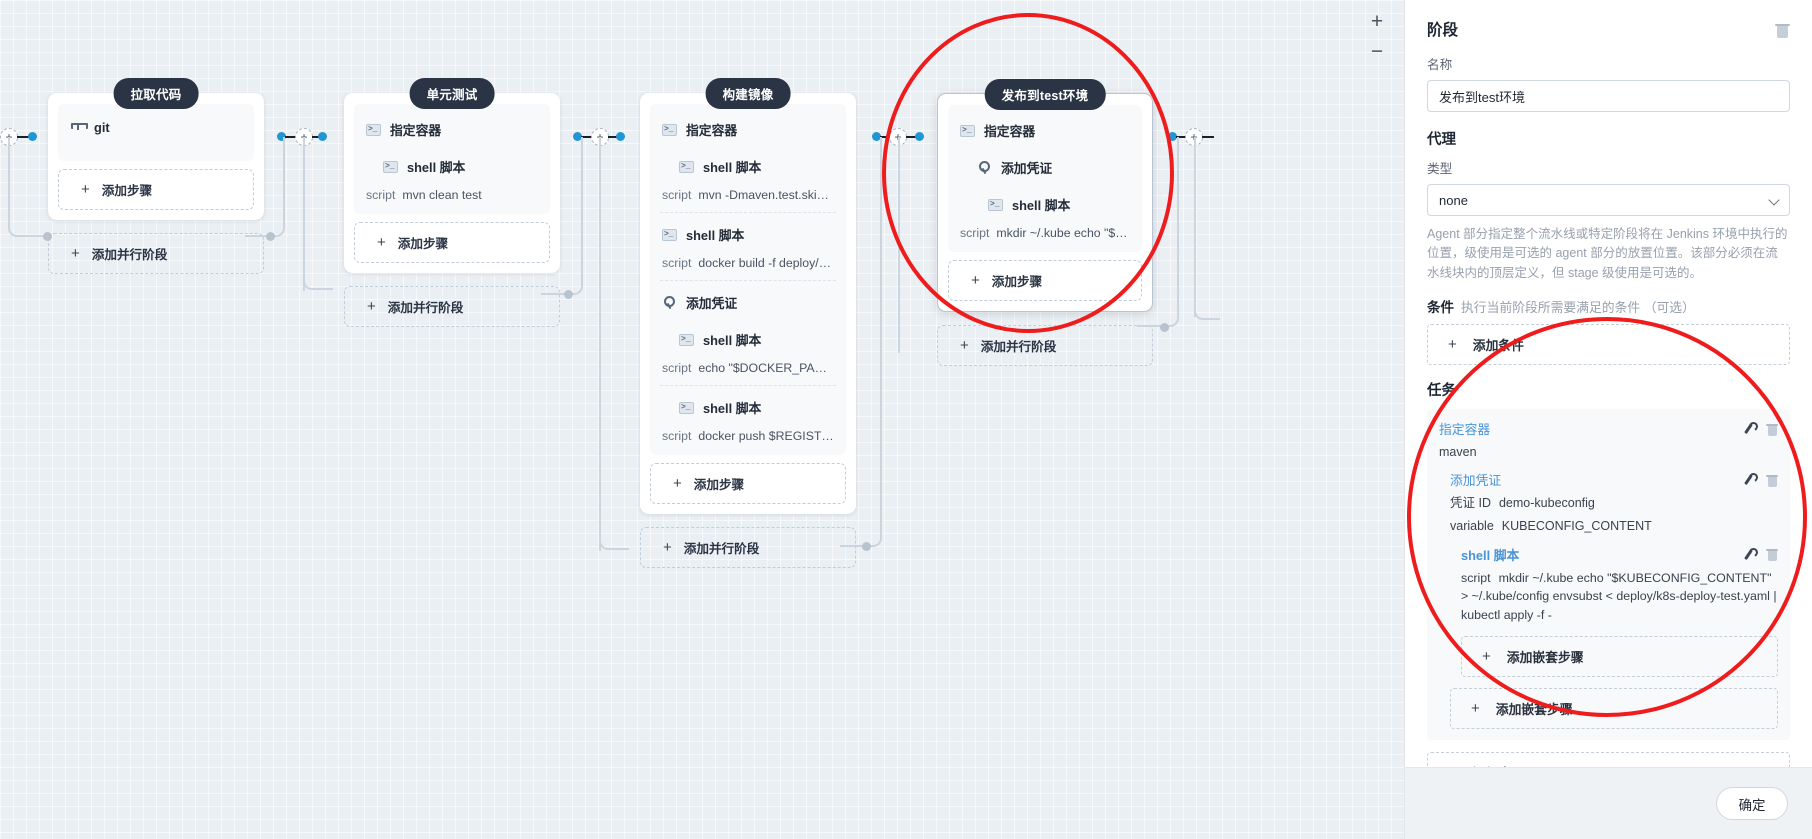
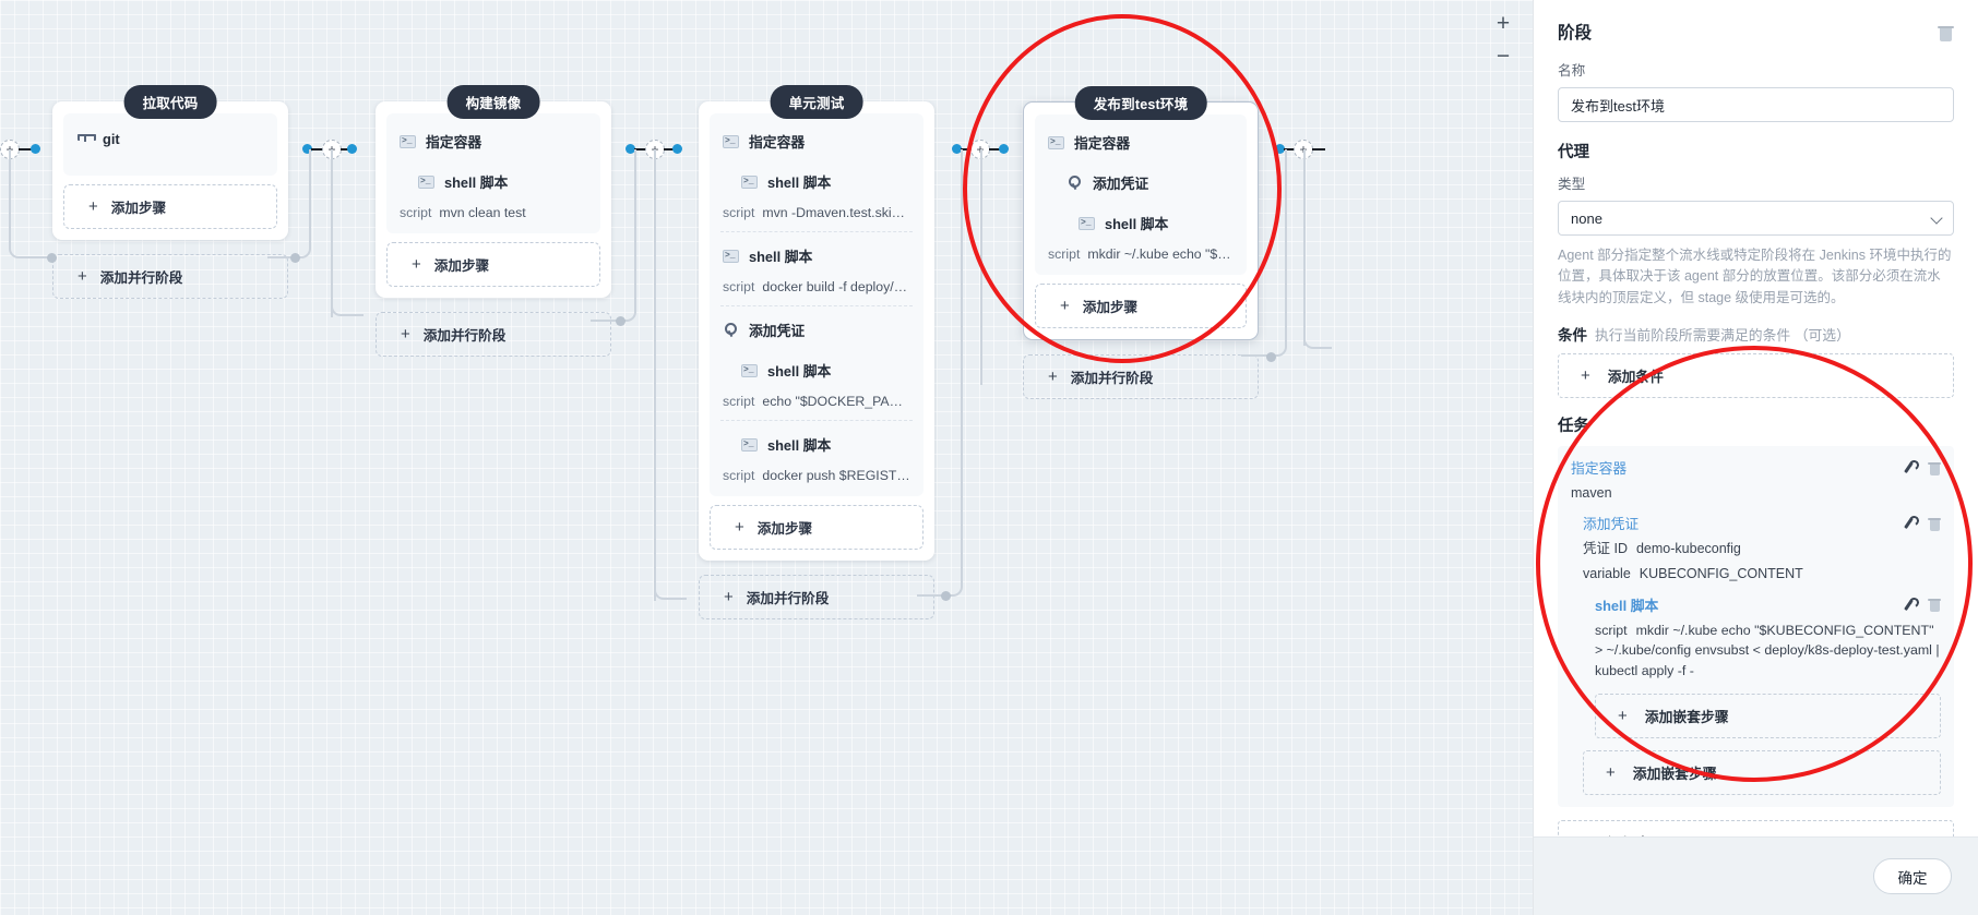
  +
  −
  +
  拉取代码
  git
  +
  添加步骤
  +
  添加并行阶段
- 单元测试
+ 构建镜像
  指定容器
  shell 脚本
  script mvn clean test
  +
  添加步骤
  +
  添加并行阶段
- 构建镜像
+ 单元测试
  指定容器
  shell 脚本
  script mvn -Dmaven.test.skip=t
  shell 脚本
  script docker build -f deploy/Do
  添加凭证
  shell 脚本
  script echo "$DOCKER_PASS
  shell 脚本
  script docker push $REGISTR
  +
  添加步骤
  +
  添加并行阶段
  发布到test环境
  指定容器
  添加凭证
  shell 脚本
  script mkdir ~/.kube echo "$K…
  +
  添加步骤
  +
  添加并行阶段
  阶段
  名称
  发布到test环境
  代理
  类型
  none
- Agent 部分指定整个流水线或特定阶段将在 Jenkins 环境中执行的位置，级使用是可选的 agent 部分的放置位置。该部分必须在流水线块内的顶层定义，但 stage 级使用是可选的。
+ Agent 部分指定整个流水线或特定阶段将在 Jenkins 环境中执行的位置，具体取决于该 agent 部分的放置位置。该部分必须在流水线块内的顶层定义，但 stage 级使用是可选的。
  条件 执行当前阶段所需要满足的条件 （可选）
  +
  添加件
  任务
  指定容器
  maven
  添加凭证
  凭证 ID demo-kubeconfig
  variable KUBECONFIG_CONTENT
  shell 脚本
  script mkdir ~/.kube echo "$KUBECONFIG_CONTENT" > ~/.kube/config envsubst < deploy/k8s-deploy-test.yaml | kubectl apply -f -
  +
  添加嵌套步骤
  +
  添加嵌套步
  确定
